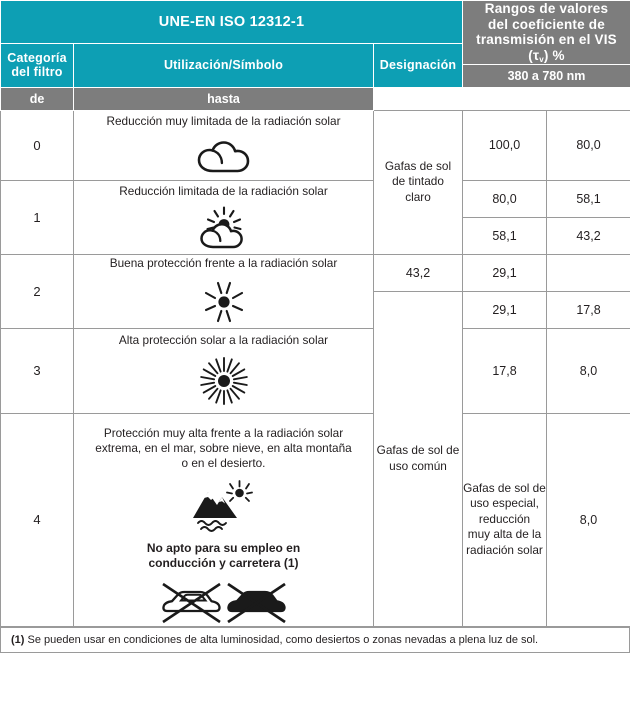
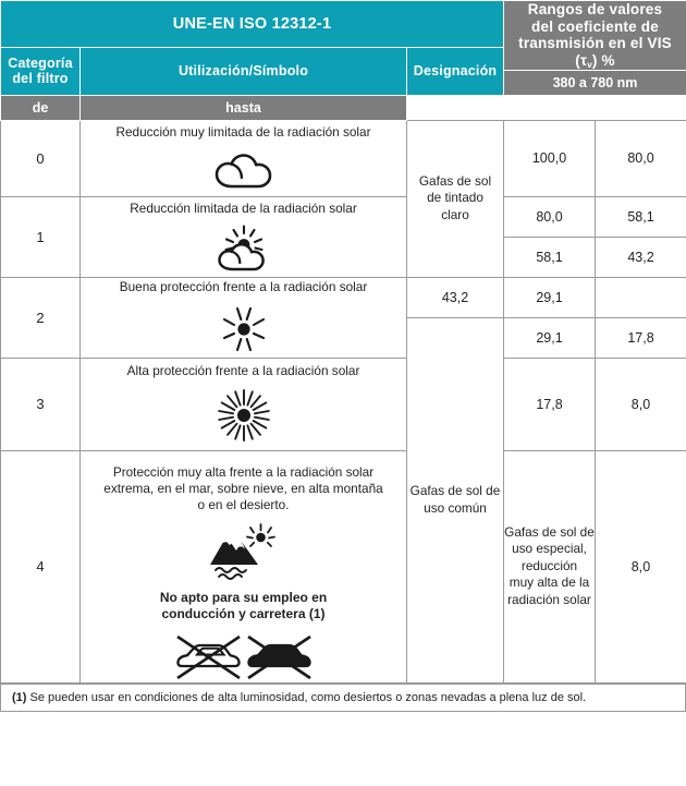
  UNE-EN ISO 12312-1	Rangos de valores del coeficiente de transmisión en el VIS (τv) %
  Categoría del filtro	Utilización/Símbolo	Designación
  380 a 780 nm
  de	hasta
  0	Reducción muy limitada de la radiación solar	Gafas de sol de tintado claro	100,0	80,0
  1	Reducción limitada de la radiación solar	80,0	58,1
  58,1	43,2
  2	Buena protección frente a la radiación solar	43,2	29,1
  Gafas de sol de uso común	29,1	17,8
- 3	Alta protección solar a la radiación solar	17,8	8,0
+ 3	Alta protección frente a la radiación solar	17,8	8,0
  4	Protección muy alta frente a la radiación solar extrema, en el mar, sobre nieve, en alta montaña o en el desierto. No apto para su empleo en conducción y carretera (1)	Gafas de sol de uso especial, reducción muy alta de la radiación solar	8,0
  (1) Se pueden usar en condiciones de alta luminosidad, como desiertos o zonas nevadas a plena luz de sol.
